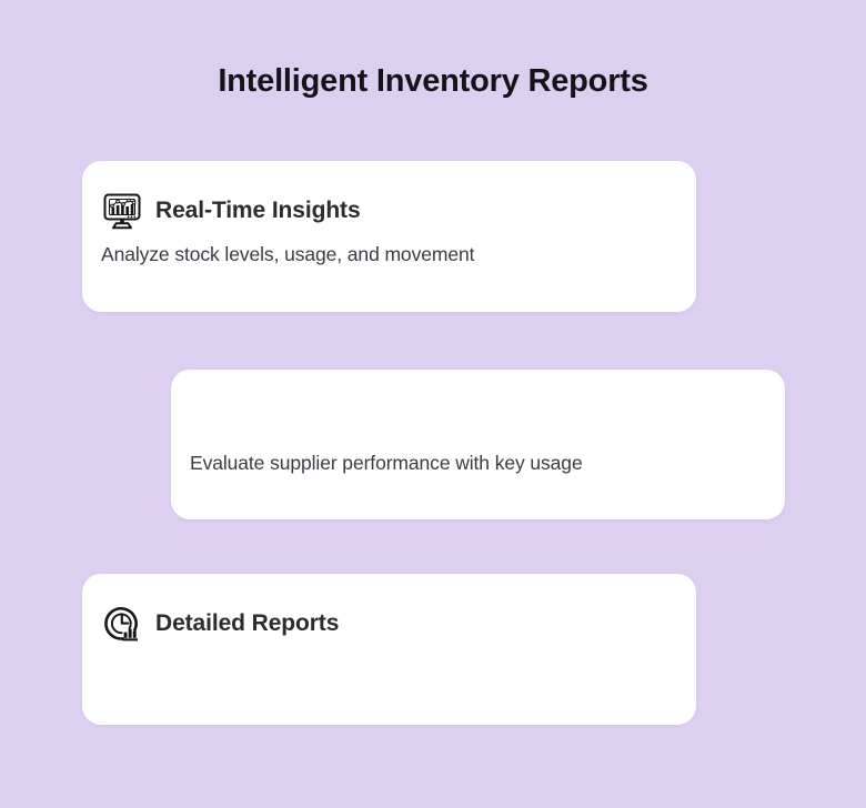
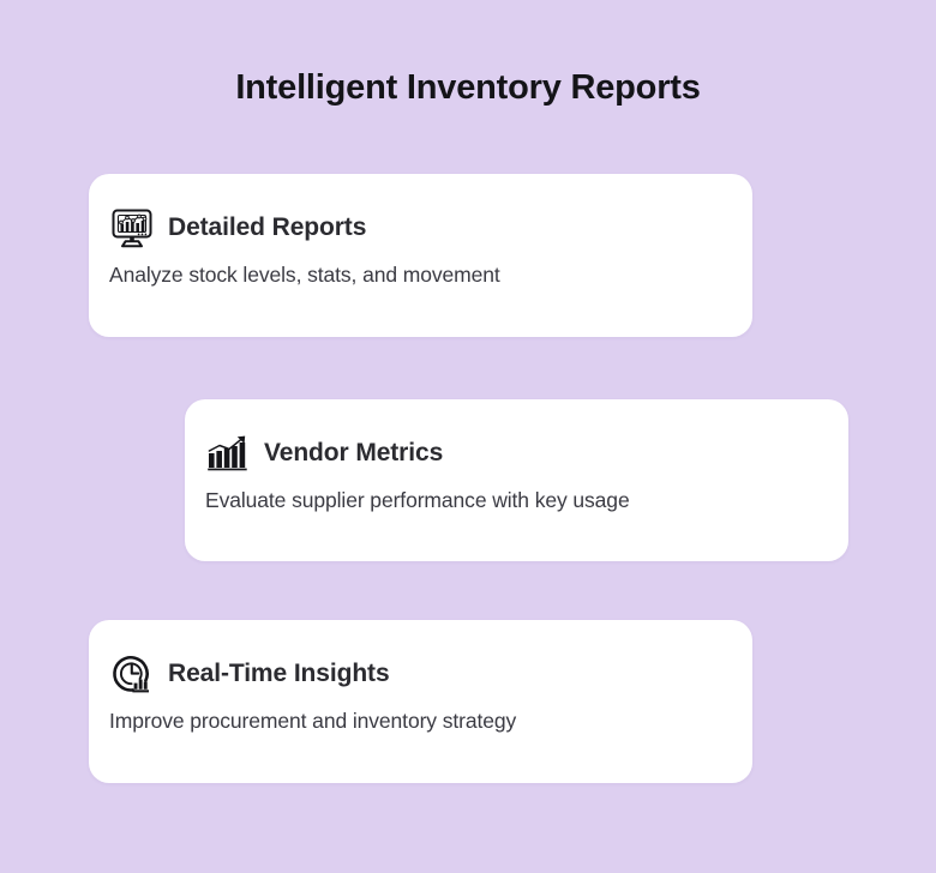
  Intelligent Inventory Reports
- Real-Time Insights
+ Detailed Reports
- Analyze stock levels, usage, and movement
+ Analyze stock levels, stats, and movement
+ Vendor Metrics
  Evaluate supplier performance with key usage
- Detailed Reports
+ Real-Time Insights
+ Improve procurement and inventory strategy
